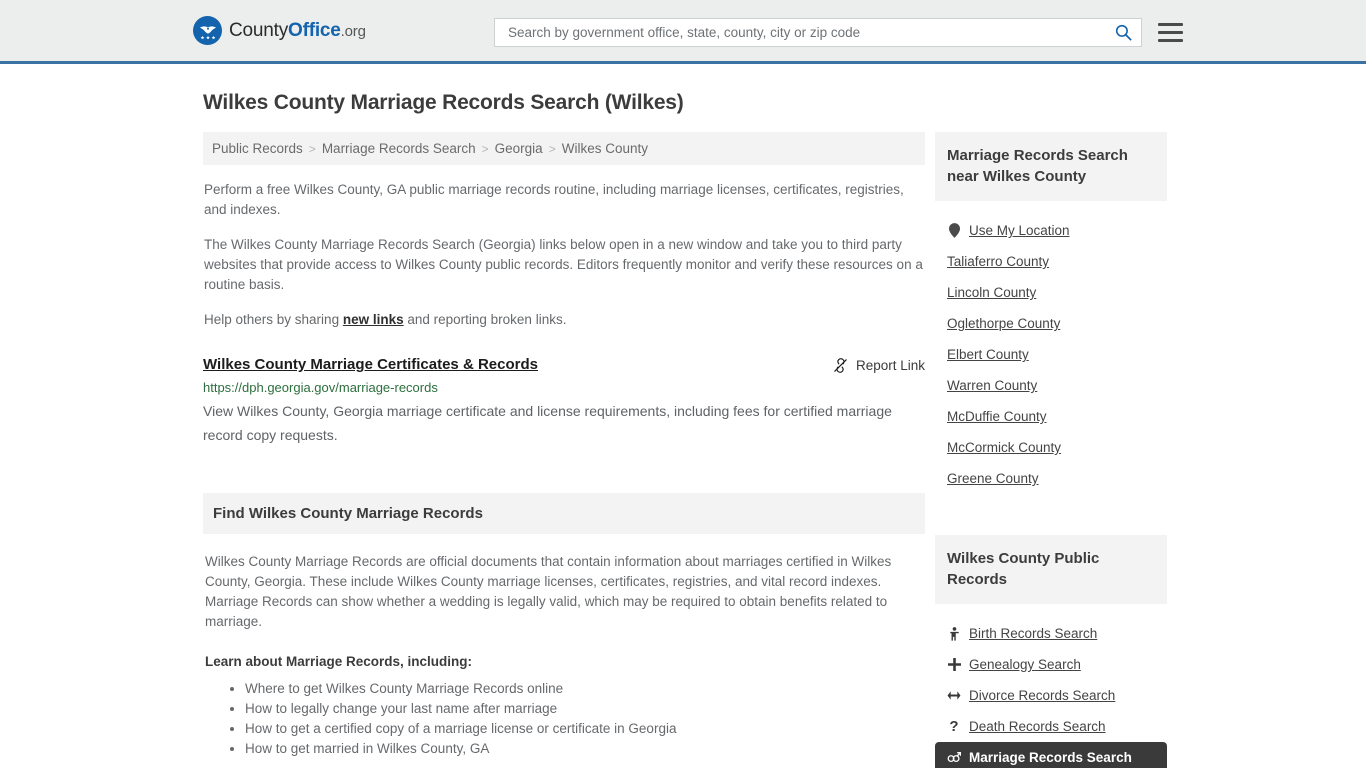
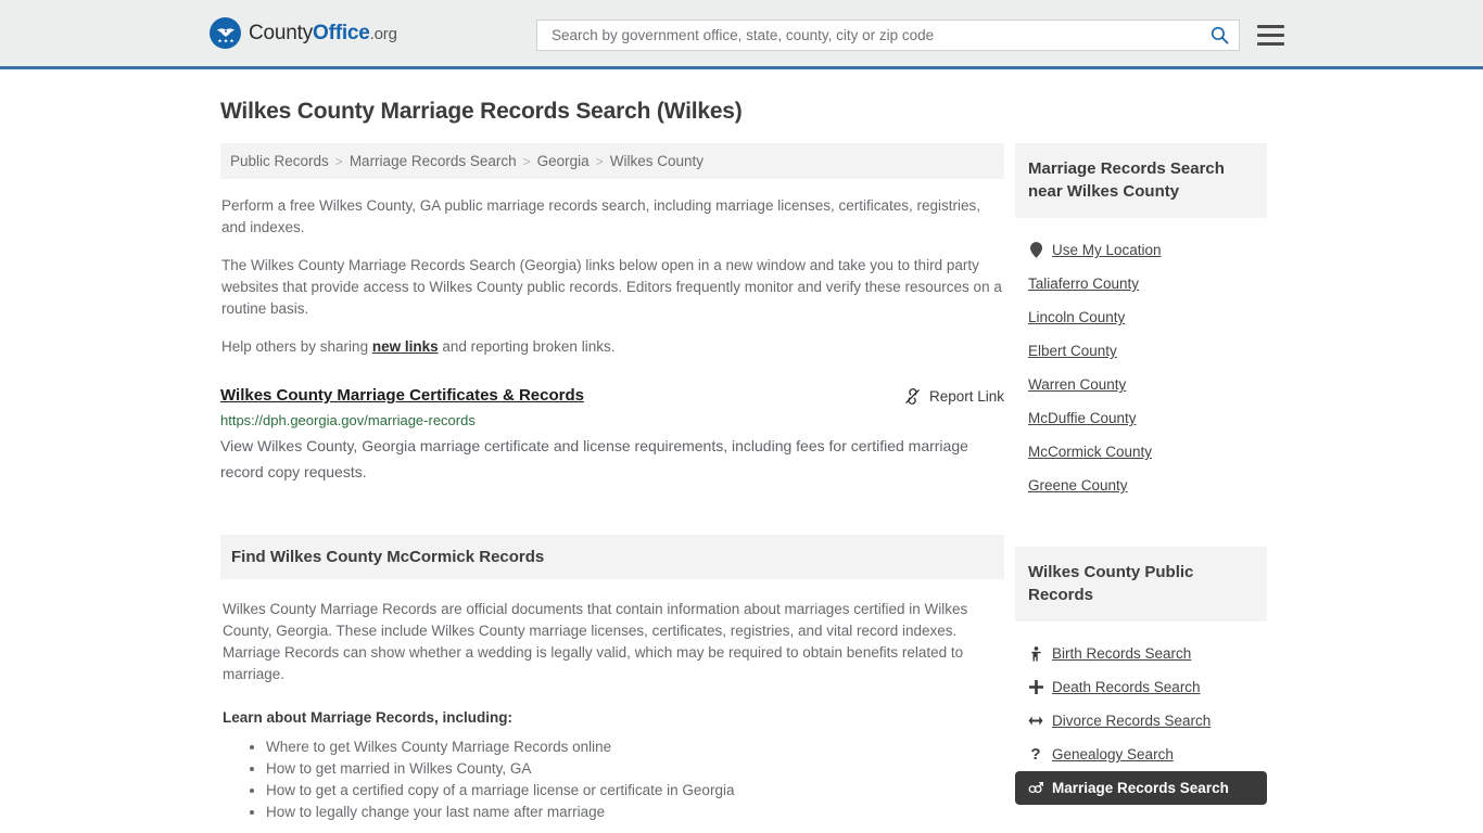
  CountyOffice.org
  Search by government office, state, county, city or zip code
  Wilkes County Marriage Records Search (Wilkes)
  Public Records
  >
  Marriage Records Search
  >
  Georgia
  >
  Wilkes County
- Perform a free Wilkes County, GA public marriage records routine, including marriage licenses, certificates, registries, and indexes.
+ Perform a free Wilkes County, GA public marriage records search, including marriage licenses, certificates, registries, and indexes.
  The Wilkes County Marriage Records Search (Georgia) links below open in a new window and take you to third party websites that provide access to Wilkes County public records. Editors frequently monitor and verify these resources on a routine basis.
  Help others by sharing new links and reporting broken links.
  Wilkes County Marriage Certificates & Records
  Report Link
  https://dph.georgia.gov/marriage-records
  View Wilkes County, Georgia marriage certificate and license requirements, including fees for certified marriage record copy requests.
- Find Wilkes County Marriage Records
+ Find Wilkes County McCormick Records
  Wilkes County Marriage Records are official documents that contain information about marriages certified in Wilkes County, Georgia. These include Wilkes County marriage licenses, certificates, registries, and vital record indexes. Marriage Records can show whether a wedding is legally valid, which may be required to obtain benefits related to marriage.
  Learn about Marriage Records, including:
  Where to get Wilkes County Marriage Records online
- How to legally change your last name after marriage
+ How to get married in Wilkes County, GA
  How to get a certified copy of a marriage license or certificate in Georgia
- How to get married in Wilkes County, GA
+ How to legally change your last name after marriage
  Marriage Records Search near Wilkes County
  Use My Location
  Taliaferro County
  Lincoln County
- Oglethorpe County
  Elbert County
  Warren County
  McDuffie County
  McCormick County
  Greene County
  Wilkes County Public Records
  Birth Records Search
- Genealogy Search
+ Death Records Search
  Divorce Records Search
  ?
- Death Records Search
+ Genealogy Search
  Marriage Records Search
